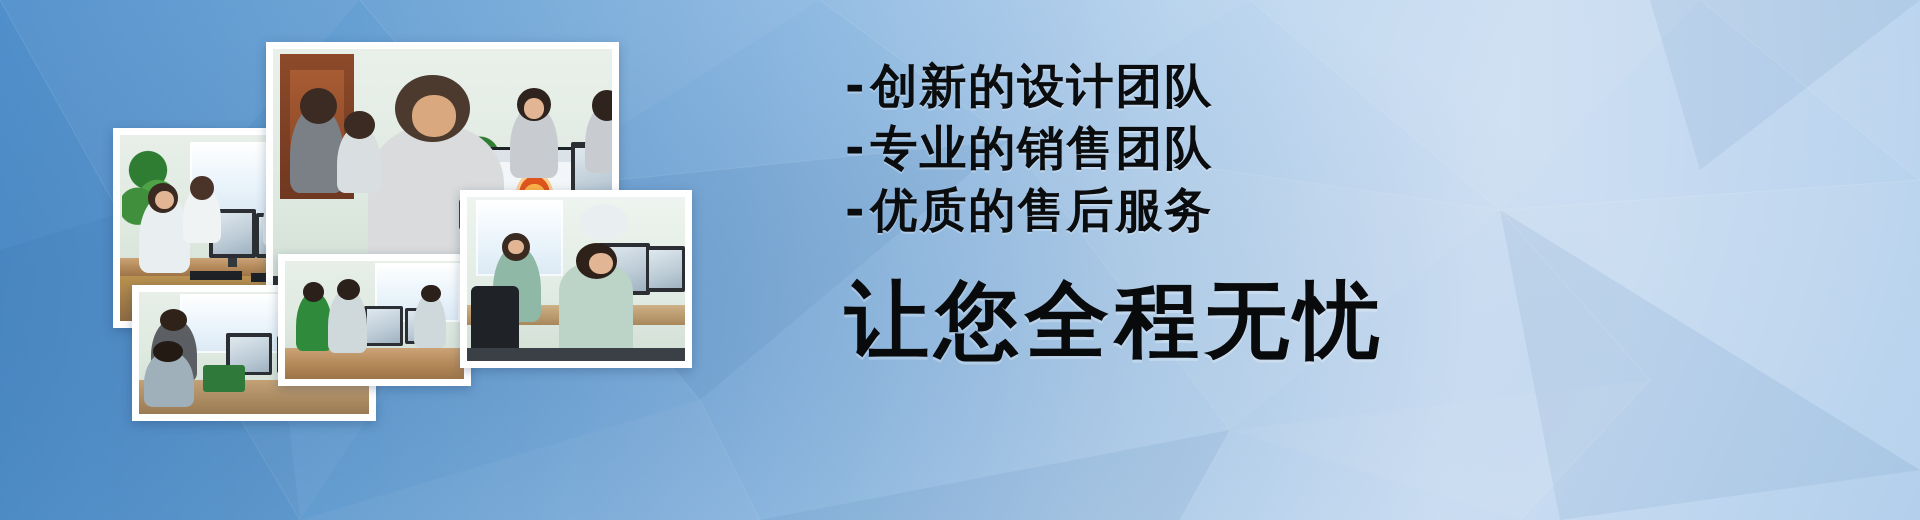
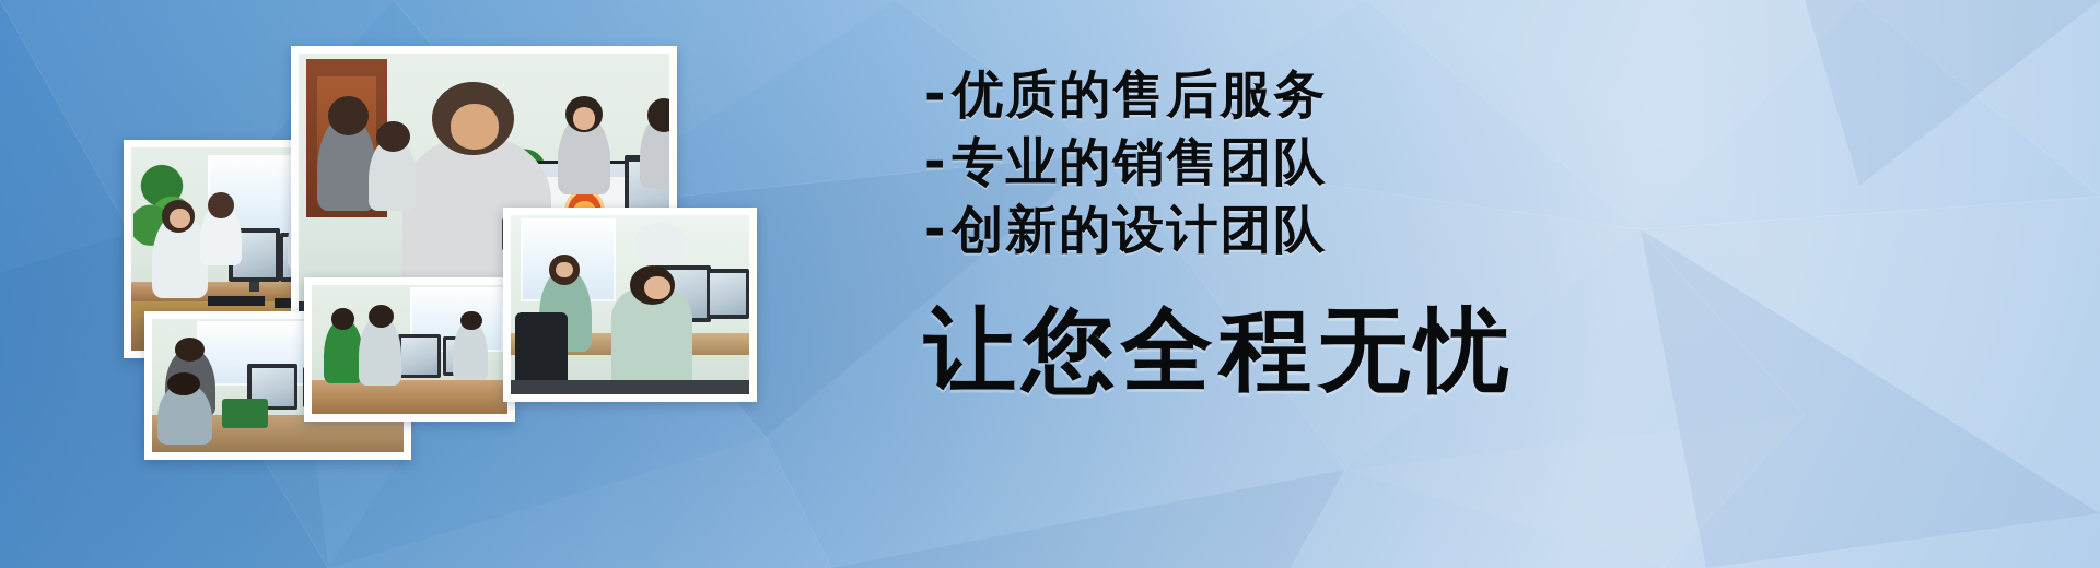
- -创新的设计团队
+ -优质的售后服务
  -专业的销售团队
- -优质的售后服务
+ -创新的设计团队
  让您全程无忧
